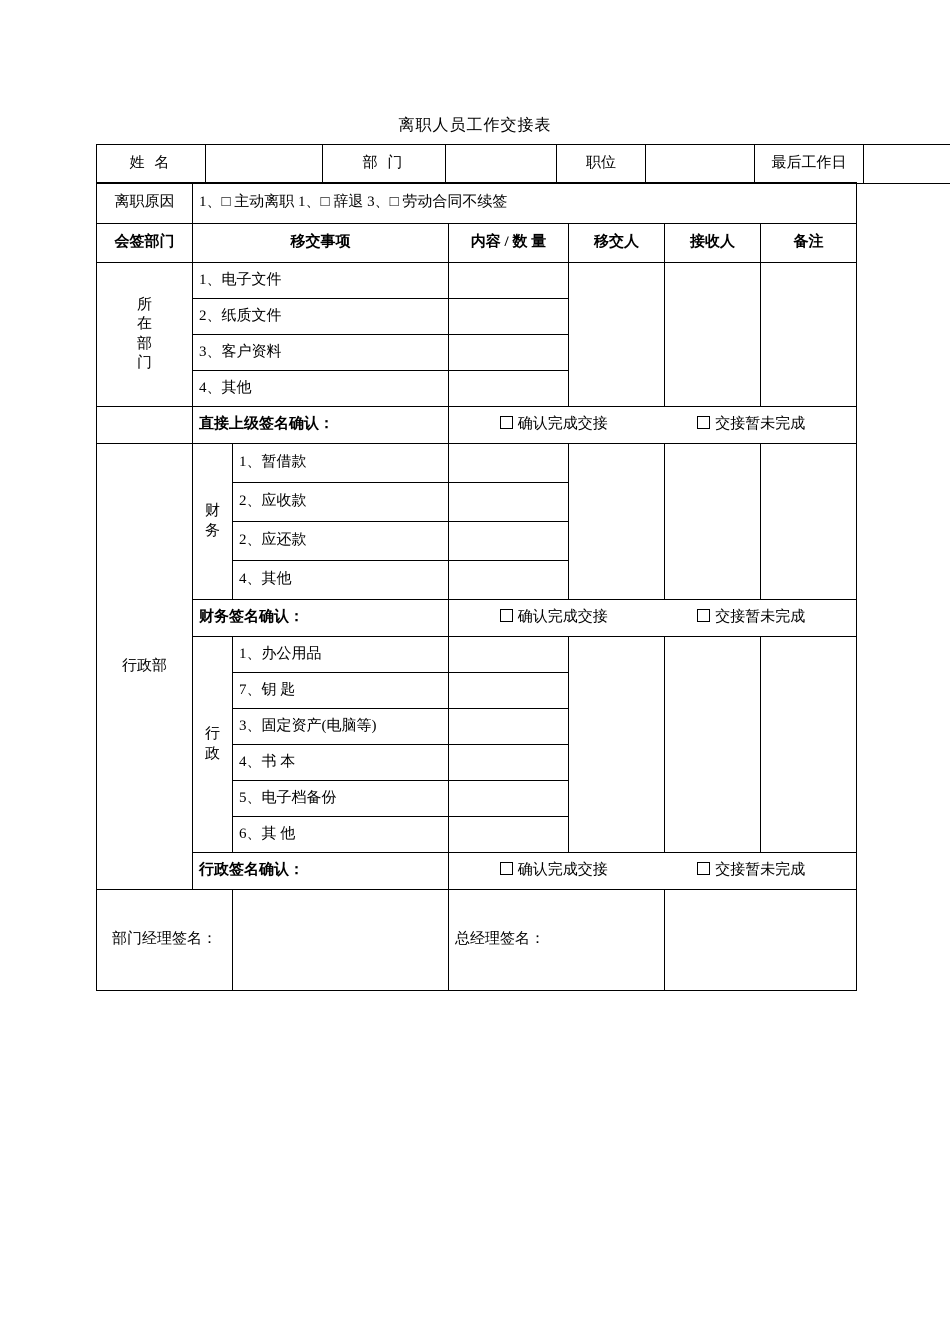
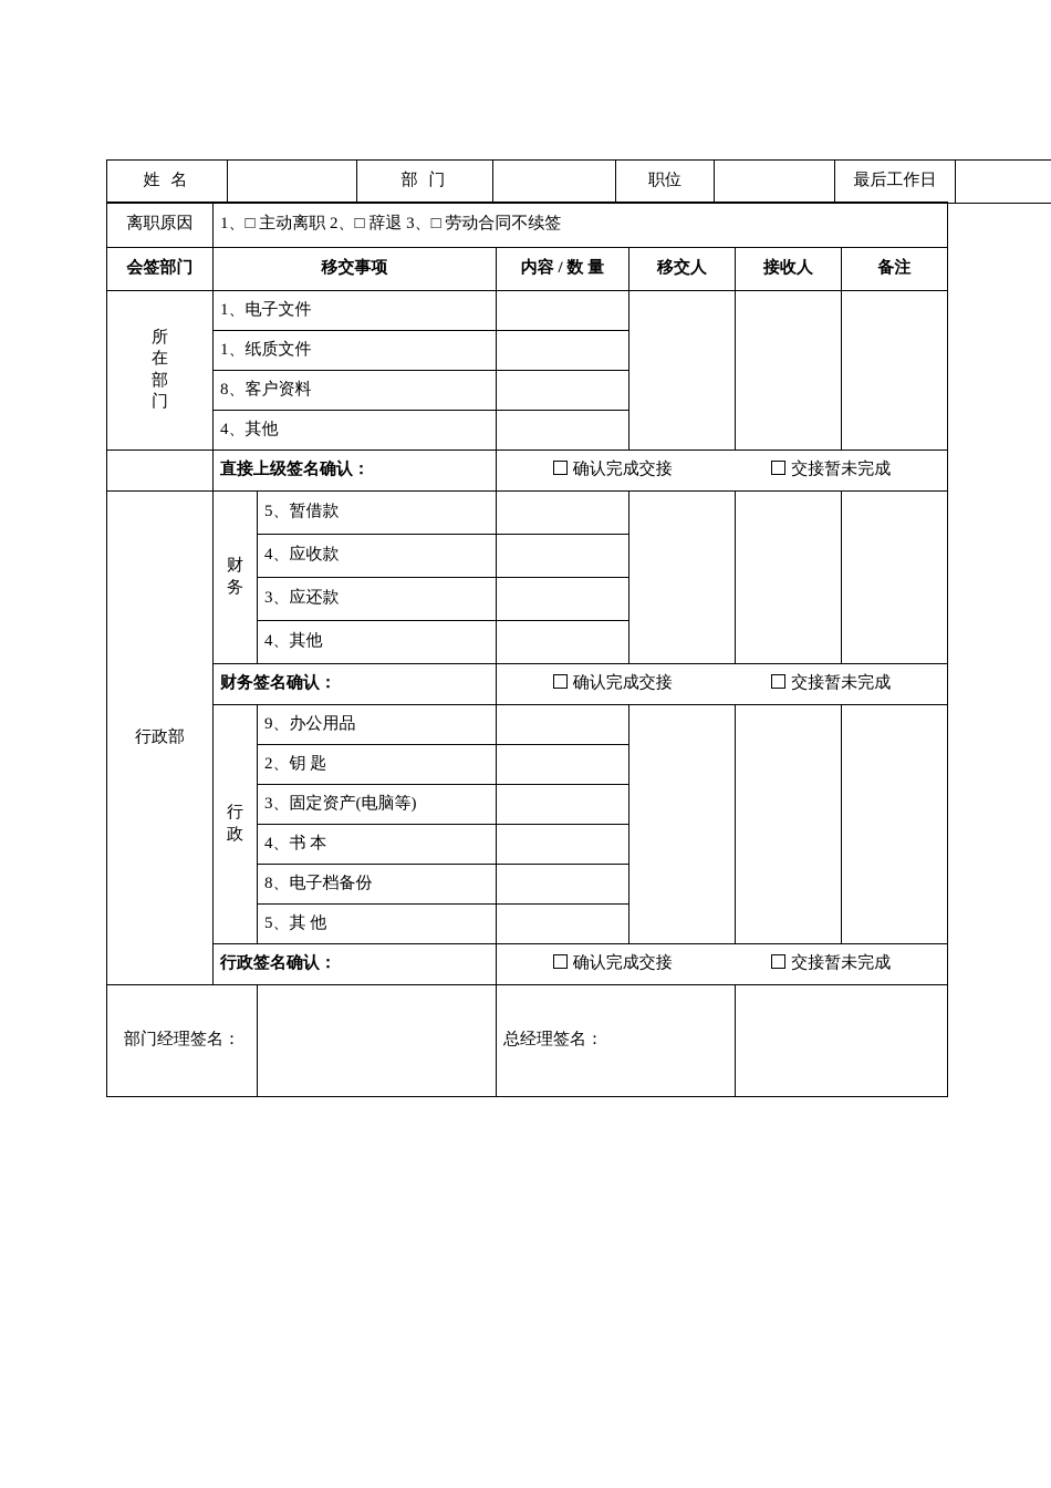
- 离职人员工作交接表
  姓 名		部 门		职位		最后工作日
- 离职原因	1、□ 主动离职 1、□ 辞退 3、□ 劳动合同不续签
+ 离职原因	1、□ 主动离职 2、□ 辞退 3、□ 劳动合同不续签
  会签部门	移交事项	内容 / 数 量	移交人	接收人	备注
  所 在 部 门	1、电子文件
- 2、纸质文件
+ 1、纸质文件
- 3、客户资料
+ 8、客户资料
  4、其他
  	直接上级签名确认：	确认完成交接 交接暂未完成
- 行政部	财 务	1、暂借款
+ 行政部	财 务	5、暂借款
- 2、应收款
+ 4、应收款
- 2、应还款
+ 3、应还款
  4、其他
  财务签名确认：	确认完成交接 交接暂未完成
- 行 政	1、办公用品
+ 行 政	9、办公用品
- 7、钥 匙
+ 2、钥 匙
  3、固定资产(电脑等)
  4、书 本
- 5、电子档备份
+ 8、电子档备份
- 6、其 他
+ 5、其 他
  行政签名确认：	确认完成交接 交接暂未完成
  部门经理签名：		总经理签名：
